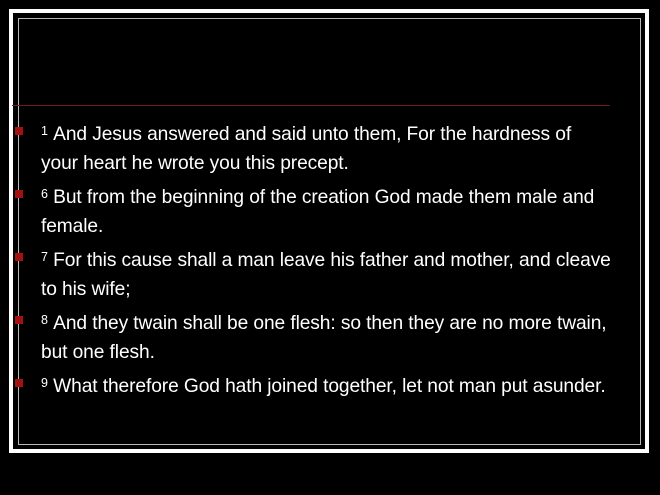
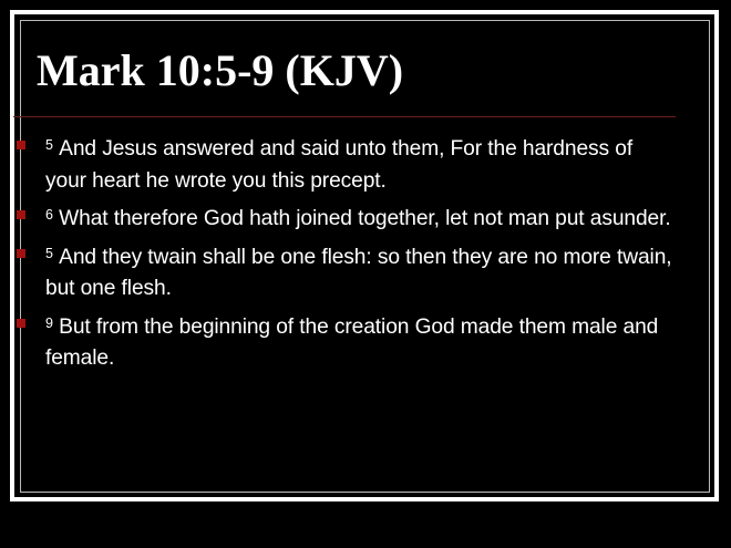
+ Mark 10:5-9 (KJV)
- 1 And Jesus answered and said unto them, For the hardness of your heart he wrote you this precept.
+ 5 And Jesus answered and said unto them, For the hardness of your heart he wrote you this precept.
- 6 But from the beginning of the creation God made them male and female.
+ 6 What therefore God hath joined together, let not man put asunder.
- 7 For this cause shall a man leave his father and mother, and cleave to his wife;
- 8 And they twain shall be one flesh: so then they are no more twain, but one flesh.
+ 5 And they twain shall be one flesh: so then they are no more twain, but one flesh.
- 9 What therefore God hath joined together, let not man put asunder.
+ 9 But from the beginning of the creation God made them male and female.
